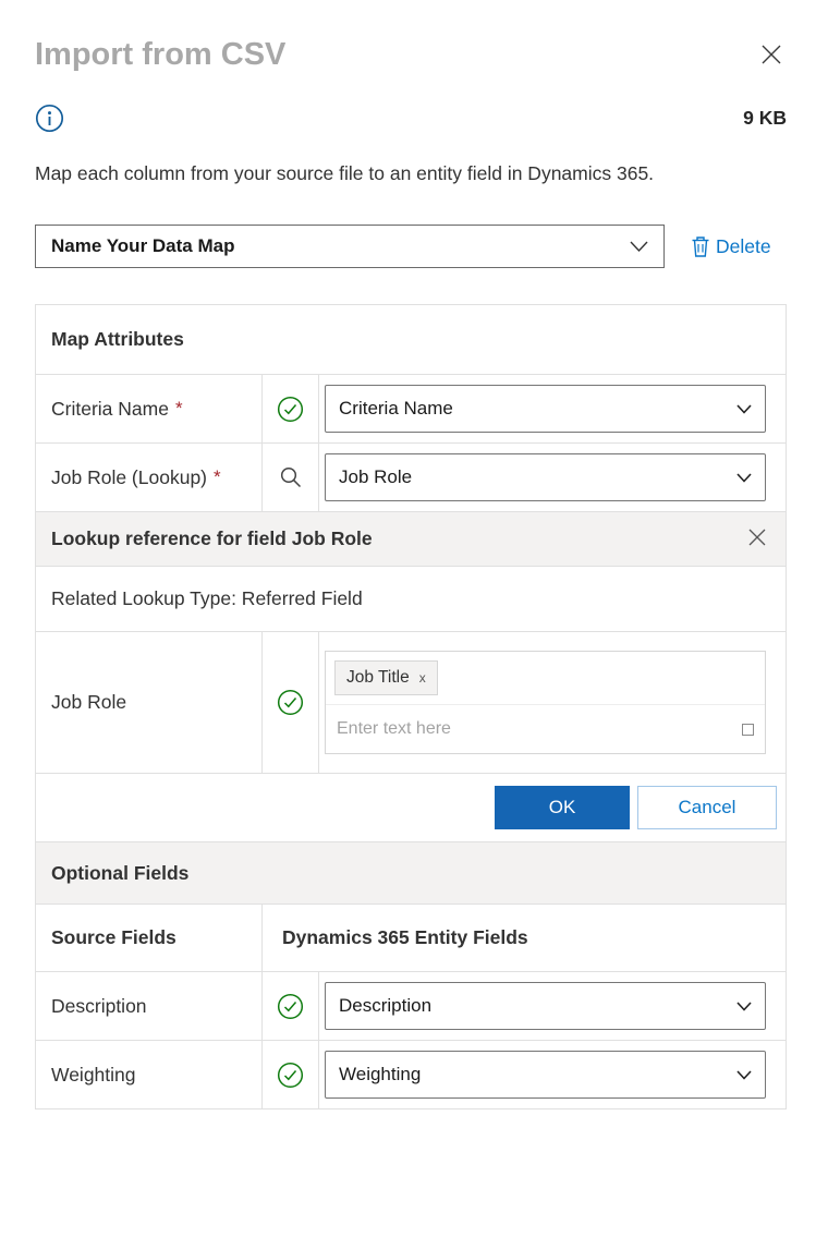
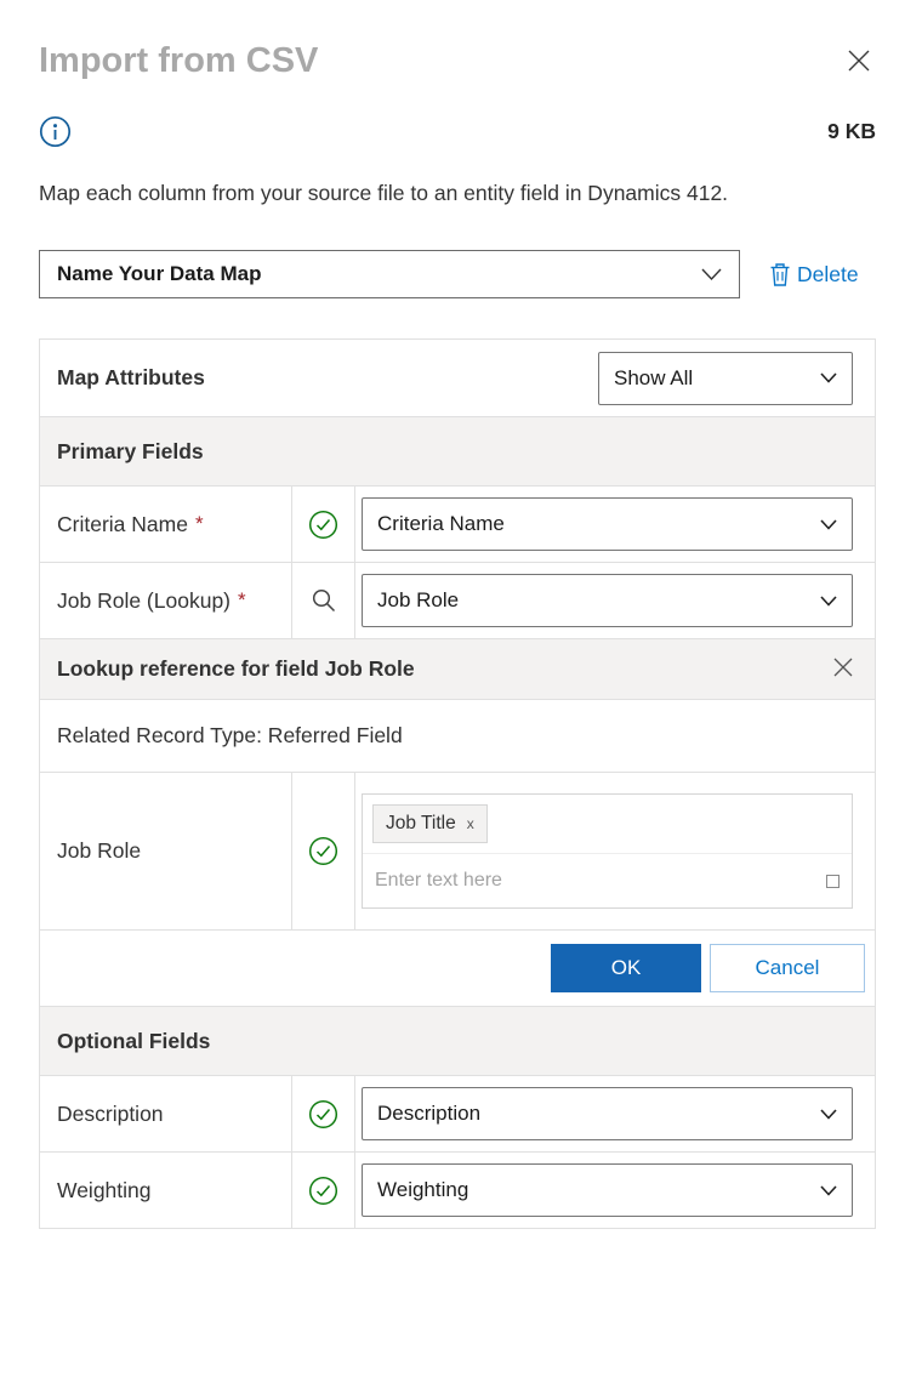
  Import from CSV
  9 KB
- Map each column from your source file to an entity field in Dynamics 365.
+ Map each column from your source file to an entity field in Dynamics 412.
  Name Your Data Map
  Delete
  Map Attributes
+ Show All
+ Primary Fields
  Criteria Name
  *
  Criteria Name
  Job Role (Lookup)
  *
  Job Role
  Lookup reference for field Job Role
- Related Lookup Type: Referred Field
+ Related Record Type: Referred Field
  Job Role
  Job Title
  x
  Enter text here
  OK
  Cancel
  Optional Fields
- Source Fields
- Dynamics 365 Entity Fields
  Description
  Description
  Weighting
  Weighting
